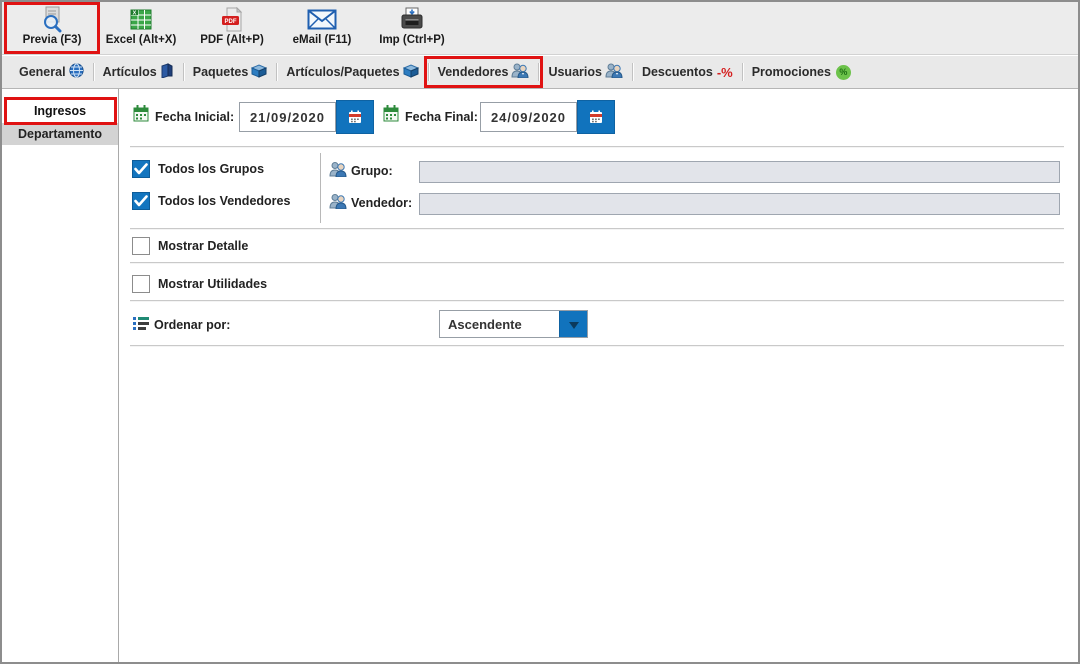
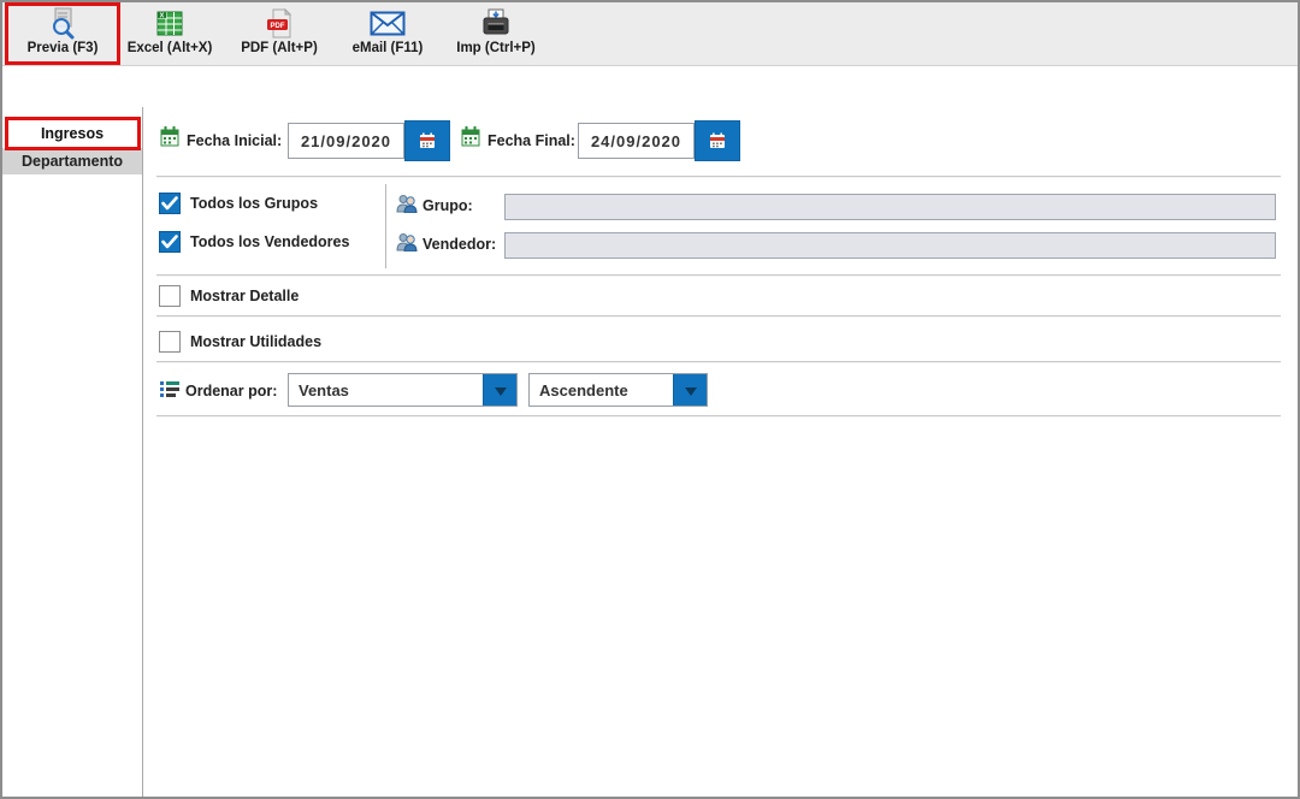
  Previa (F3)
  Excel (Alt+X)
  PDF (Alt+P)
  eMail (F11)
  Imp (Ctrl+P)
- General
- Artículos
- Paquetes
- Artículos/Paquetes
- Vendedores
- Usuarios
- Descuentos
- -%
- Promociones
- %
  Ingresos
  Departamento
  Fecha Inicial:
  21/09/2020
  Fecha Final:
  24/09/2020
  Todos los Grupos
  Grupo:
  Todos los Vendedores
  Vendedor:
  Mostrar Detalle
  Mostrar Utilidades
  Ordenar por:
+ Ventas
  Ascendente
